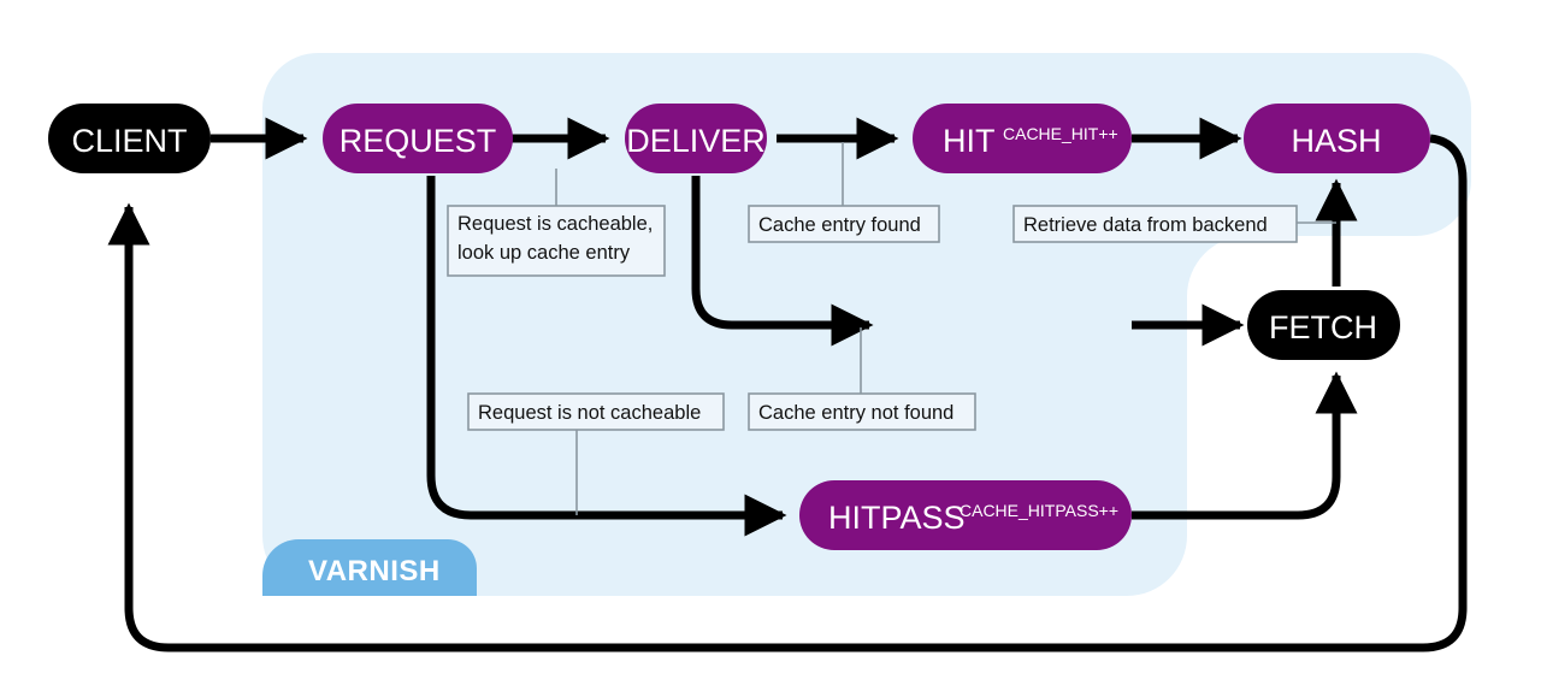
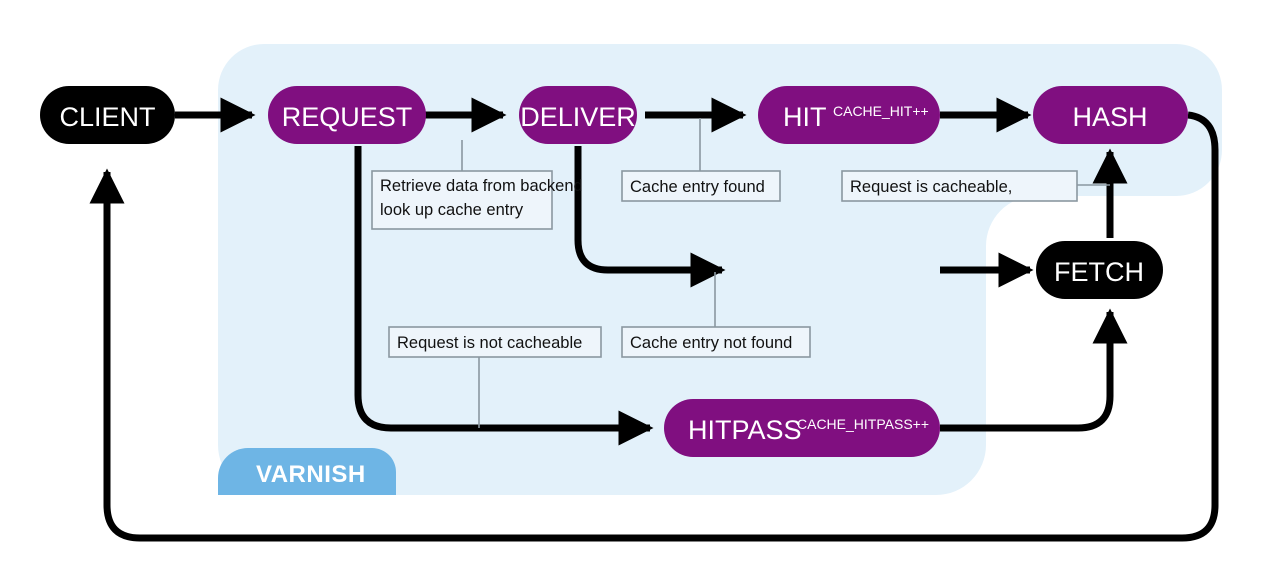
  VARNISH
- Request is cacheable,
+ Retrieve data from backend
  look up cache entry
  Cache entry found
- Retrieve data from backend
+ Request is cacheable,
  Request is not cacheable
  Cache entry not found
  CLIENT
  REQUEST
  DELIVER
  HIT
  CACHE_HIT++
  HASH
  HITPASS
  CACHE_HITPASS++
  FETCH
